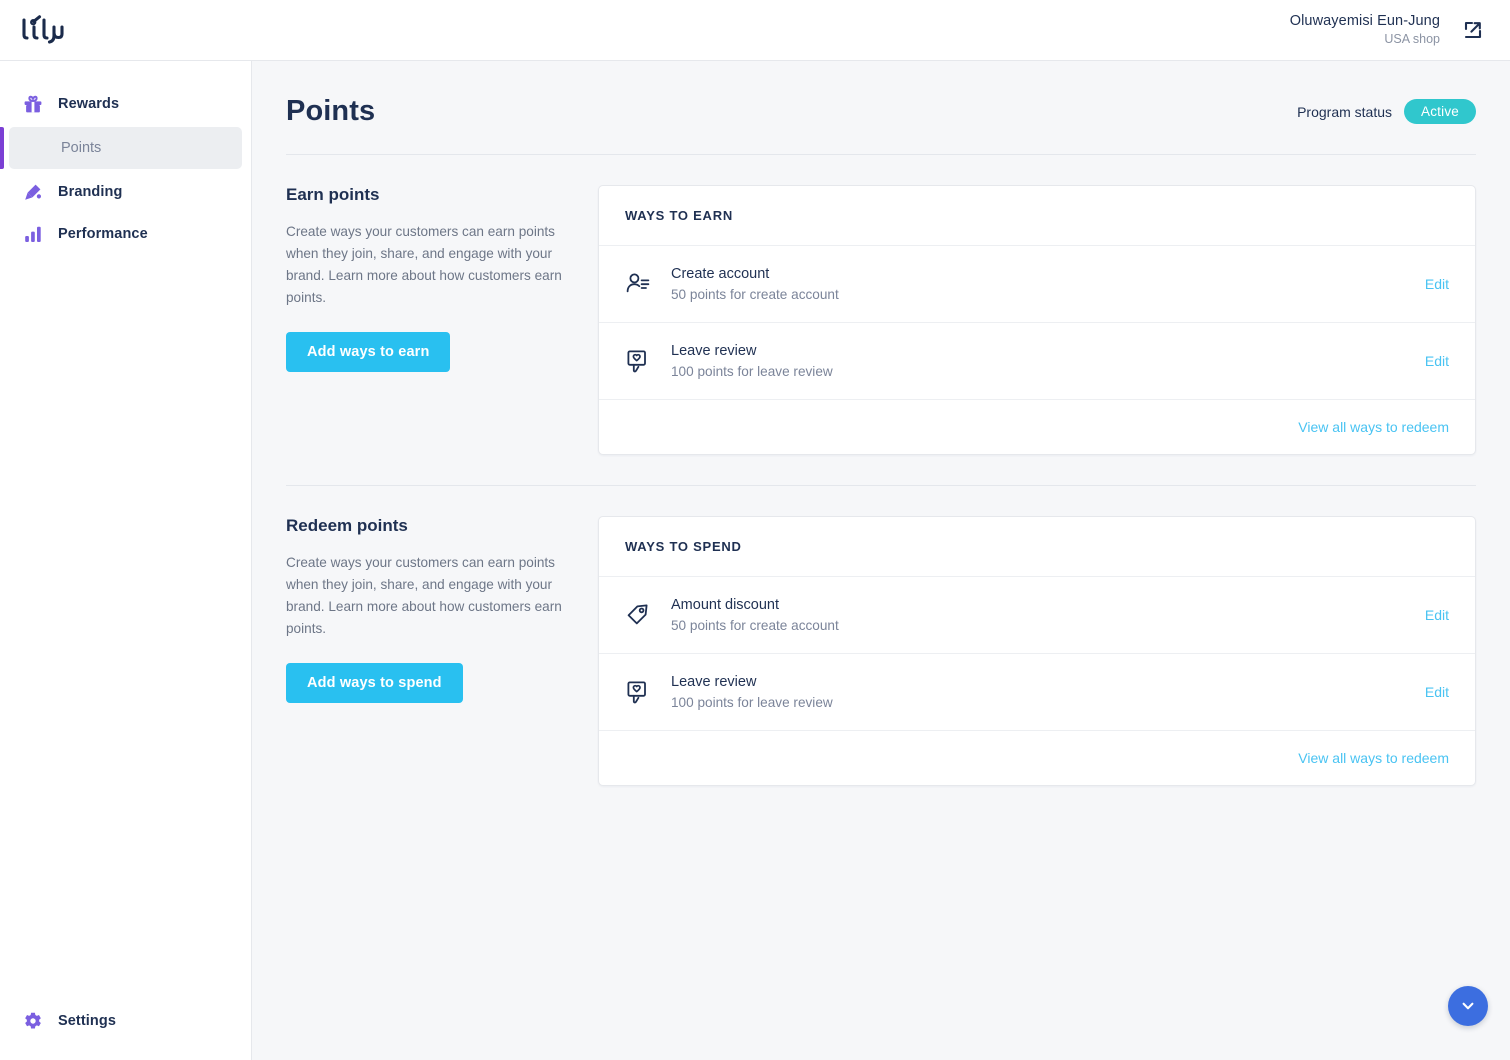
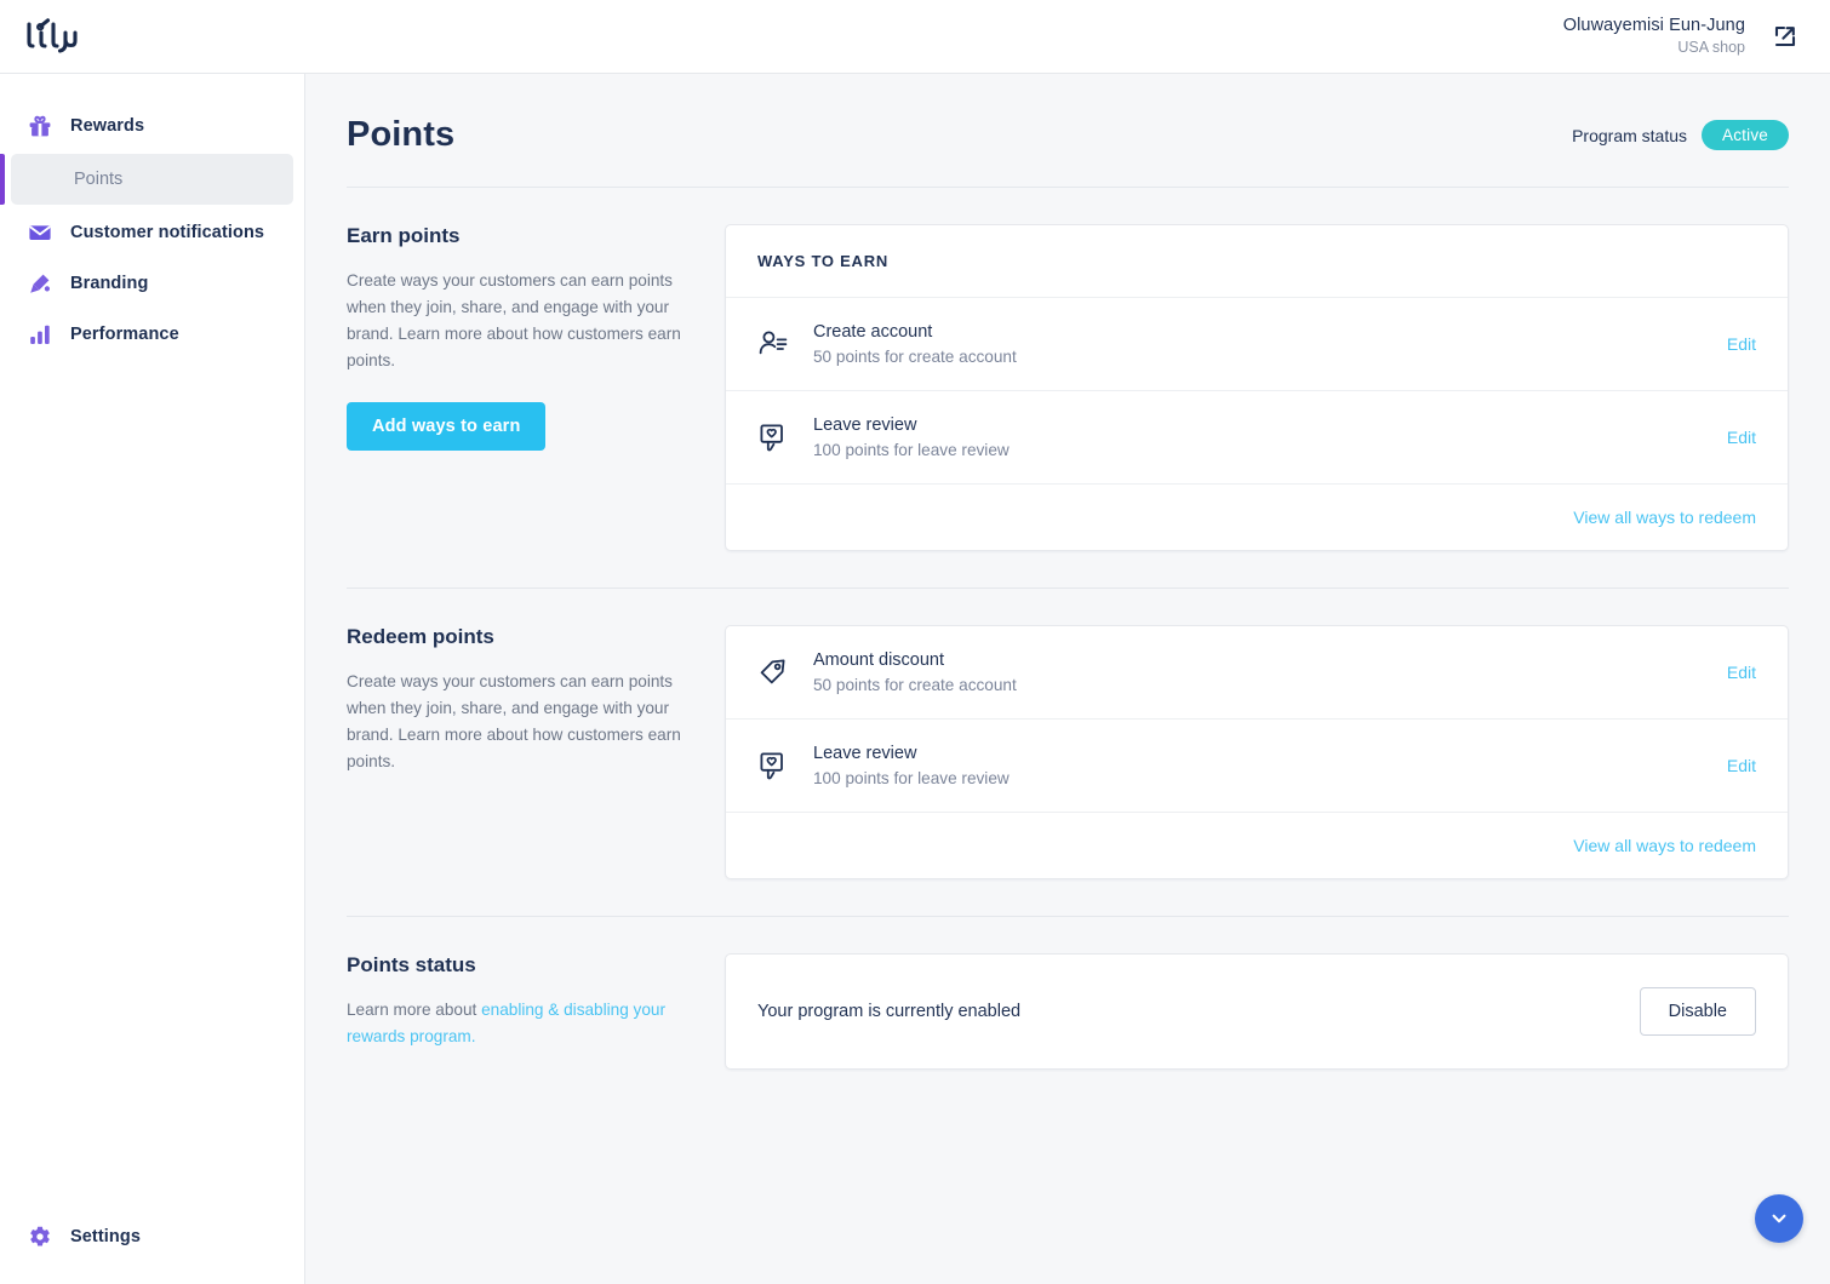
  Oluwayemisi Eun-Jung
  USA shop
  Rewards
  Points
+ Customer notifications
  Branding
  Performance
  Settings
  Points
  Program status
  Active
  Earn points
  Create ways your customers can earn points when they join, share, and engage with your brand. Learn more about how customers earn points.
  Add ways to earn
  WAYS TO EARN
  Create account
  50 points for create account
  Edit
  Leave review
  100 points for leave review
  Edit
  View all ways to redeem
  Redeem points
  Create ways your customers can earn points when they join, share, and engage with your brand. Learn more about how customers earn points.
- Add ways to spend
- WAYS TO SPEND
  Amount discount
  50 points for create account
  Edit
  Leave review
  100 points for leave review
  Edit
  View all ways to redeem
+ Points status
+ Learn more about enabling & disabling your rewards program.
+ Your program is currently enabled
+ Disable
